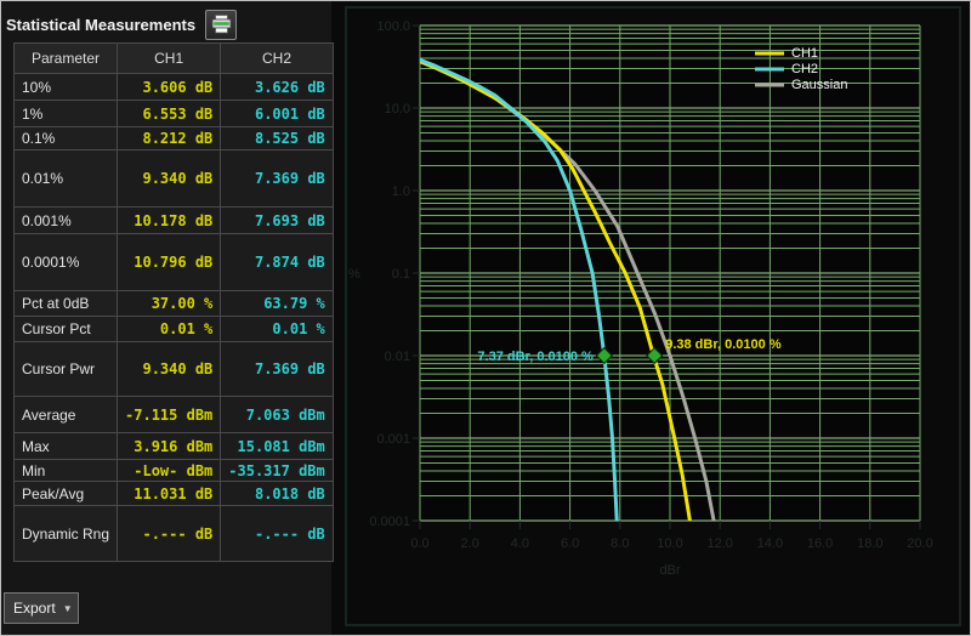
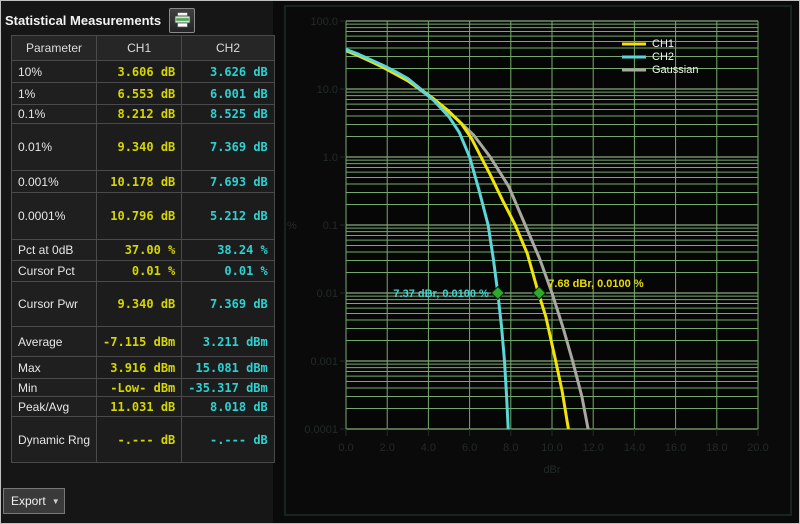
  Statistical Measurements
  Parameter	CH1	CH2
  10%	3.606 dB	3.626 dB
  1%	6.553 dB	6.001 dB
  0.1%	8.212 dB	8.525 dB
  0.01%	9.340 dB	7.369 dB
  0.001%	10.178 dB	7.693 dB
- 0.0001%	10.796 dB	7.874 dB
+ 0.0001%	10.796 dB	5.212 dB
- Pct at 0dB	37.00 %	63.79 %
+ Pct at 0dB	37.00 %	38.24 %
  Cursor Pct	0.01 %	0.01 %
  Cursor Pwr	9.340 dB	7.369 dB
- Average	-7.115 dBm	7.063 dBm
+ Average	-7.115 dBm	3.211 dBm
  Max	3.916 dBm	15.081 dBm
  Min	-Low- dBm	-35.317 dBm
  Peak/Avg	11.031 dB	8.018 dB
  Dynamic Rng	-.--- dB	-.--- dB
  Export
  ▼
  100.0
  10.0
  1.0
  0.1
  0.01
  0.001
  0.0001
  0.0
  2.0
  4.0
  6.0
  8.0
  10.0
  12.0
  14.0
  16.0
  18.0
  20.0
  dBr
  %
  7.37 dBr, 0.0100 %
- 9.38 dBr, 0.0100 %
+ 7.68 dBr, 0.0100 %
  CH1
  CH2
  Gaussian
